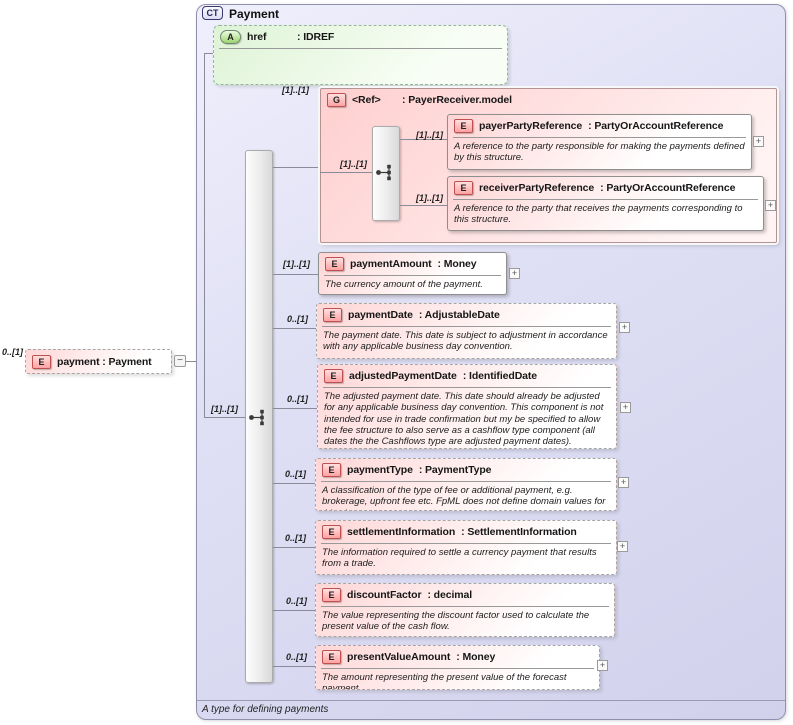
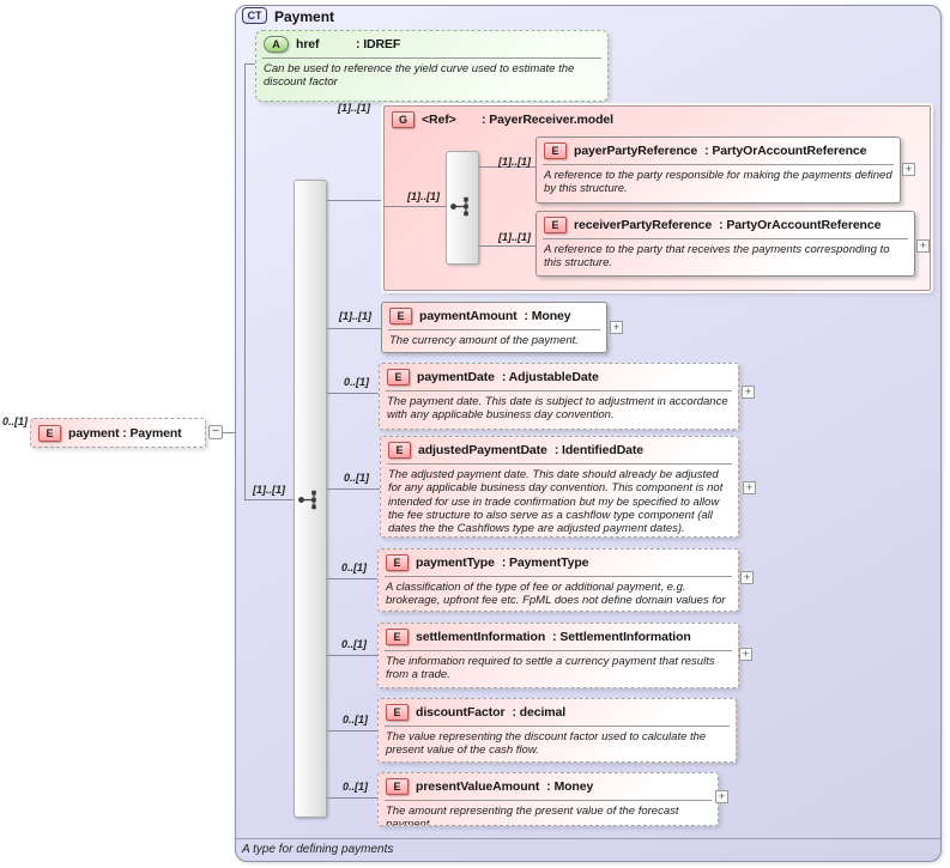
  CT
  Payment
  A type for defining payments
  0..[1]
  E
  payment : Payment
  −
  [1]..[1]
  A
  href
  : IDREF
+ Can be used to reference the yield curve used to estimate the discount factor
  [1]..[1]
  G
  <Ref>
  : PayerReceiver.model
  [1]..[1]
  [1]..[1]
  [1]..[1]
  E
  payerPartyReference
  : PartyOrAccountReference
  A reference to the party responsible for making the payments defined by this structure.
  +
  E
  receiverPartyReference
  : PartyOrAccountReference
  A reference to the party that receives the payments corresponding to this structure.
  +
  [1]..[1]
  E
  paymentAmount
  : Money
  The currency amount of the payment.
  +
  0..[1]
  E
  paymentDate
  : AdjustableDate
  The payment date. This date is subject to adjustment in accordance with any applicable business day convention.
  +
  0..[1]
  E
  adjustedPaymentDate
  : IdentifiedDate
  The adjusted payment date. This date should already be adjusted for any applicable business day convention. This component is not intended for use in trade confirmation but my be specified to allow the fee structure to also serve as a cashflow type component (all dates the the Cashflows type are adjusted payment dates).
  +
  0..[1]
  E
  paymentType
  : PaymentType
  A classification of the type of fee or additional payment, e.g. brokerage, upfront fee etc. FpML does not define domain values for
  +
  0..[1]
  E
  settlementInformation
  : SettlementInformation
  The information required to settle a currency payment that results from a trade.
  +
  0..[1]
  E
  discountFactor
  : decimal
  The value representing the discount factor used to calculate the present value of the cash flow.
  0..[1]
  E
  presentValueAmount
  : Money
  The amount representing the present value of the forecast payment.
  +
